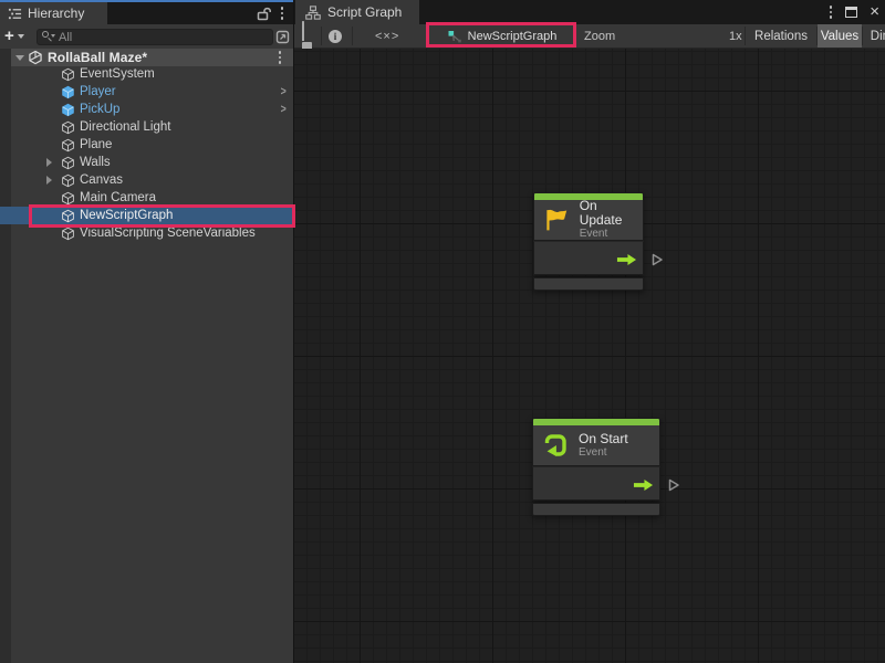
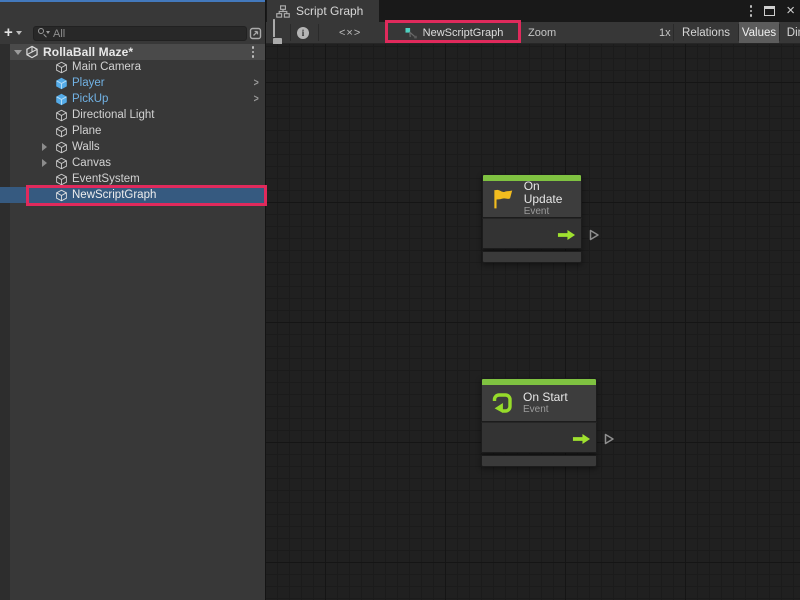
- Hierarchy
  +
  All
  RollaBall Maze*
- EventSystem
+ Main Camera
  Player
  >
  PickUp
  >
  Directional Light
  Plane
  Walls
  Canvas
- Main Camera
+ EventSystem
  NewScriptGraph
- VisualScripting SceneVariables
  Script Graph
  ×
  i
  <×>
  NewScriptGraph
  Zoom
  1x
  Relations
  Values
  On Update
  Event
  On Start
  Event
